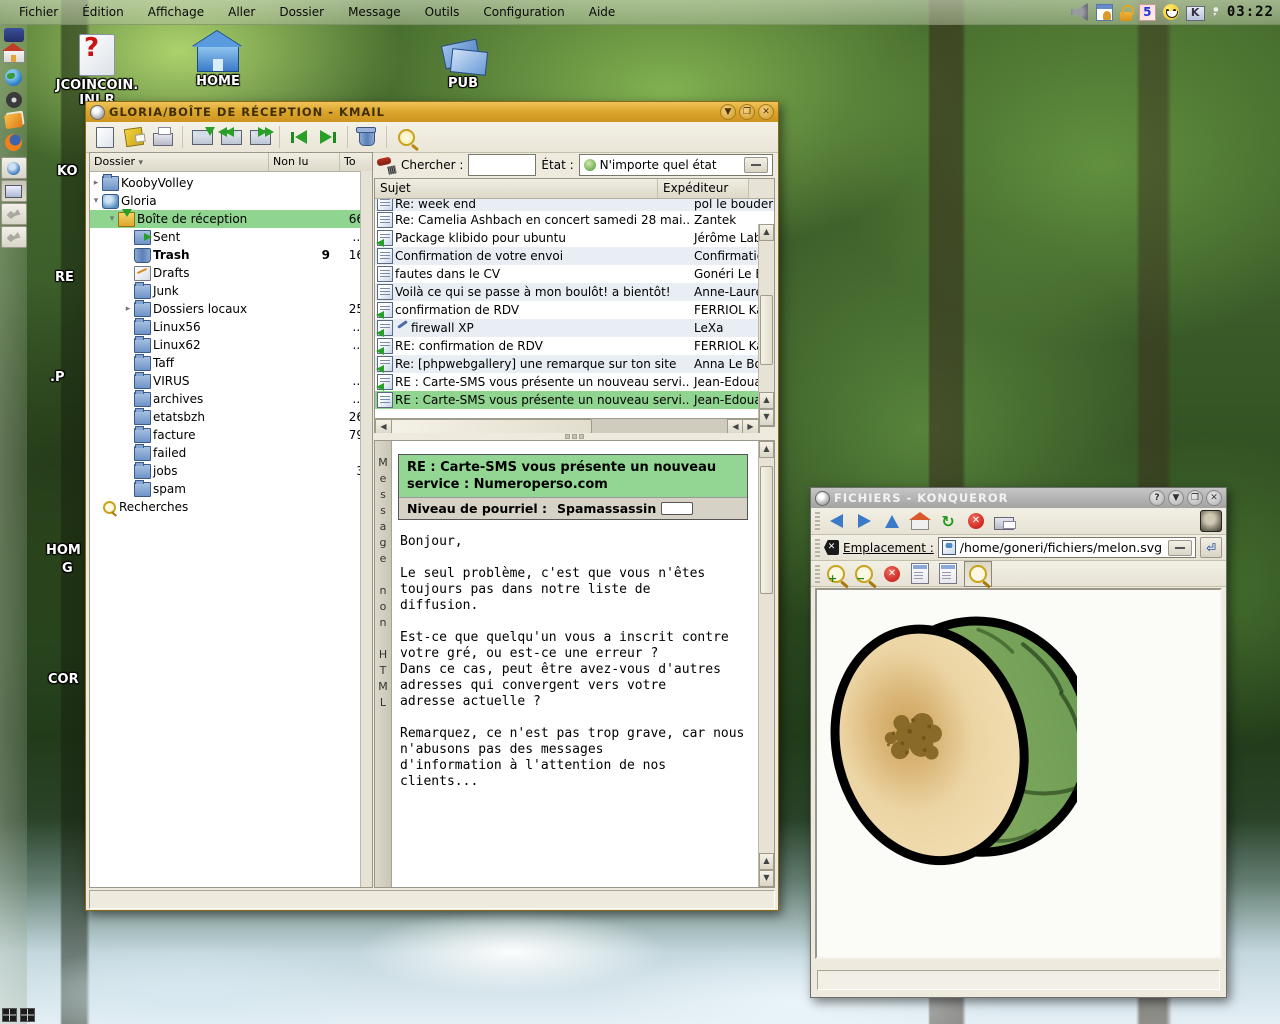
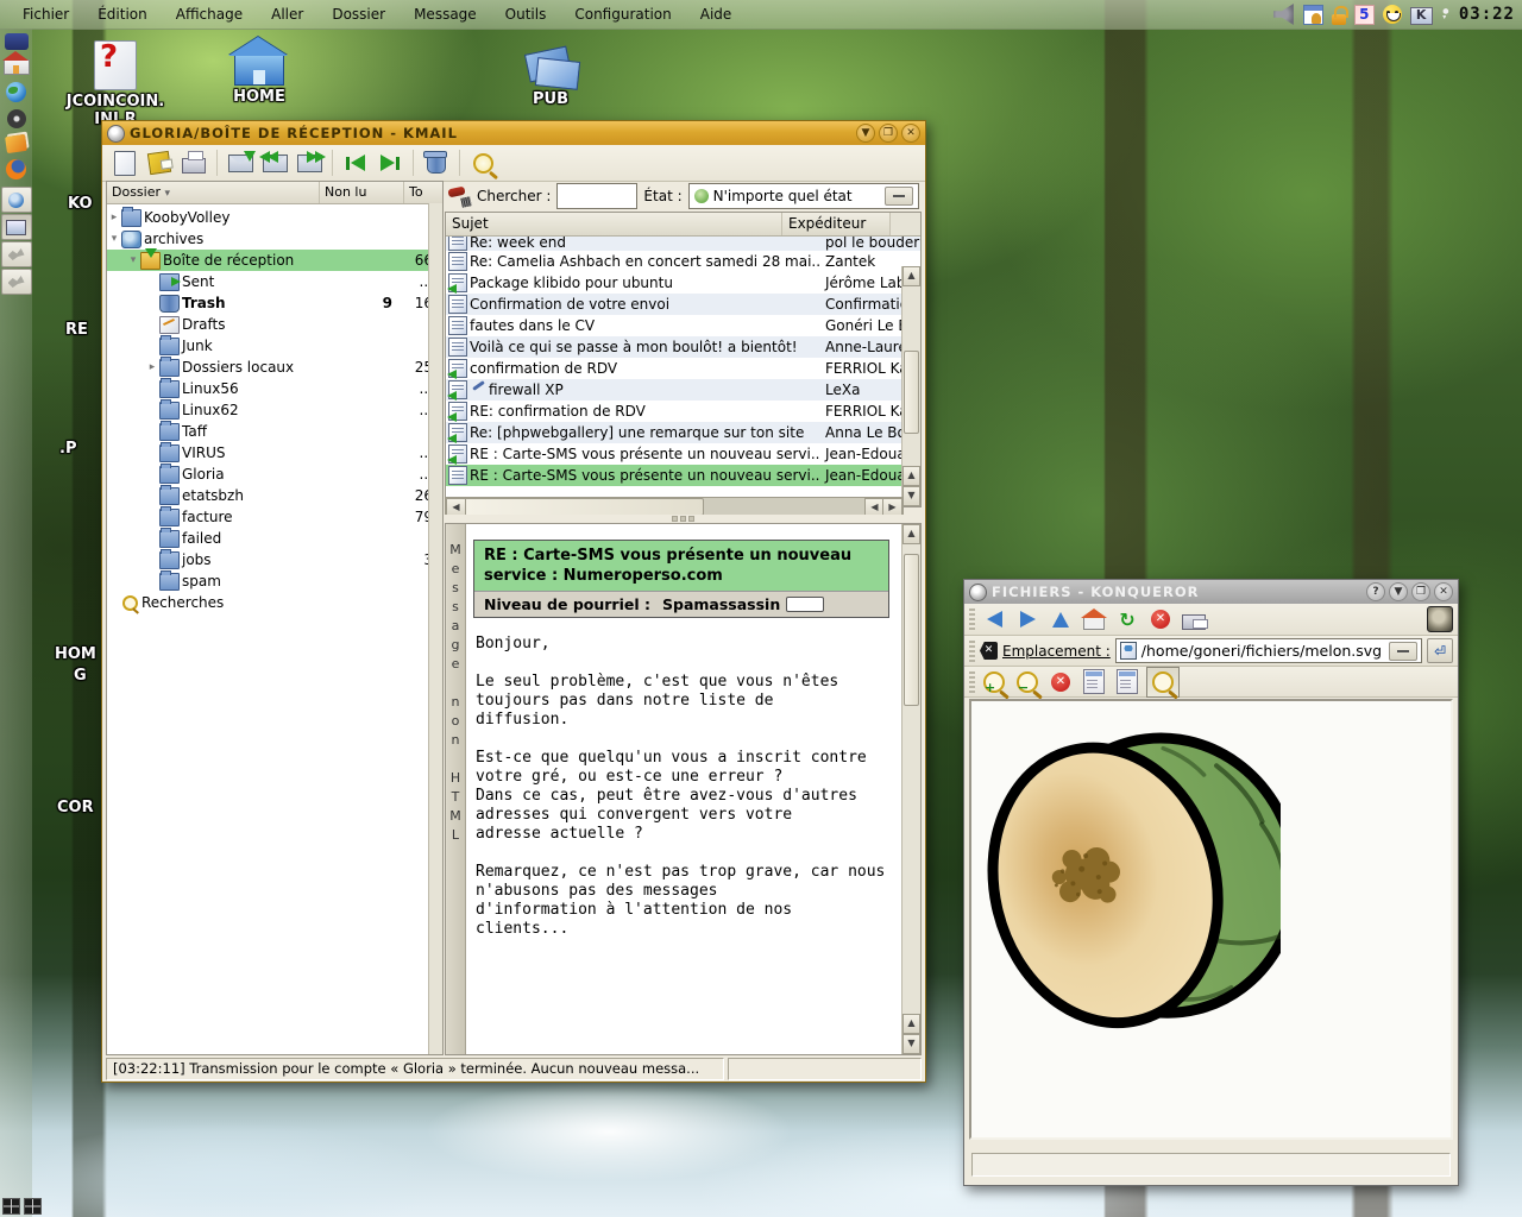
  Fichier
  Édition
  Affichage
  Aller
  Dossier
  Message
  Outils
  Configuration
  Aide
  5
  03:22
  JCOINCOIN.
  HOME
  PUB
  KO
  RE
  .P
  HOM
  G
  COR
  GLORIA/BOÎTE DE RÉCEPTION - KMAIL
  ▼
  ❐
  ✕
  Dossier ▾
  Non lu
  To
  ▸
  KoobyVolley
  ▾
- Gloria
+ archives
  ▾
  Boîte de réception
  Sent
  Trash
  9
  Drafts
  Junk
  ▸
  Dossiers locaux
  Linux56
  Linux62
  Taff
  VIRUS
- archives
+ Gloria
  etatsbzh
  facture
  failed
  jobs
  spam
  Recherches
  Chercher :
  État :
  N'importe quel état
  Sujet
  Expéditeur
  Re: week end
  pol le bouder
  Re: Camelia Ashbach en concert samedi 28 mai..
  Zantek
  Package klibido pour ubuntu
  Jérôme La
  Confirmation de votre envoi
  Confirmati
  fautes dans le CV
  Gonéri Le
  Voilà ce qui se passe à mon boulôt! a bientôt!
  Anne-Laur
  confirmation de RDV
  FERRIOL K
  firewall XP
  LeXa
  RE: confirmation de RDV
  FERRIOL K
  Re: [phpwebgallery] une remarque sur ton site
  Anna Le B
  RE : Carte-SMS vous présente un nouveau servi..
  Jean-Edou
  RE : Carte-SMS vous présente un nouveau servi..
  Jean-Edou
  ▲
  ▲
  ▼
  ◀
  ◀
  ▶
  M
  e
  s
  s
  a
  g
  e
  n
  o
  n
  H
  T
  M
  L
  RE : Carte-SMS vous présente un nouveau service : Numeroperso.com
  Niveau de pourriel :
  Spamassassin
  Bonjour,
  Le seul problème, c'est que vous n'êtes
  toujours pas dans notre liste de
  diffusion.
  Est-ce que quelqu'un vous a inscrit contre
  votre gré, ou est-ce une erreur ?
  Dans ce cas, peut être avez-vous d'autres
  adresses qui convergent vers votre
  adresse actuelle ?
  Remarquez, ce n'est pas trop grave, car nous
  n'abusons pas des messages
  d'information à l'attention de nos
  clients...
  ▲
  ▲
  ▼
+ [03:22:11] Transmission pour le compte « Gloria » terminée. Aucun nouveau messa...
  FICHIERS - KONQUEROR
  ?
  ▼
  ❐
  ✕
  ↻
  ✕
  ✕
  Emplacement :
  /home/goneri/fichiers/melon.svg
  ⏎
  +
  −
  ✕
